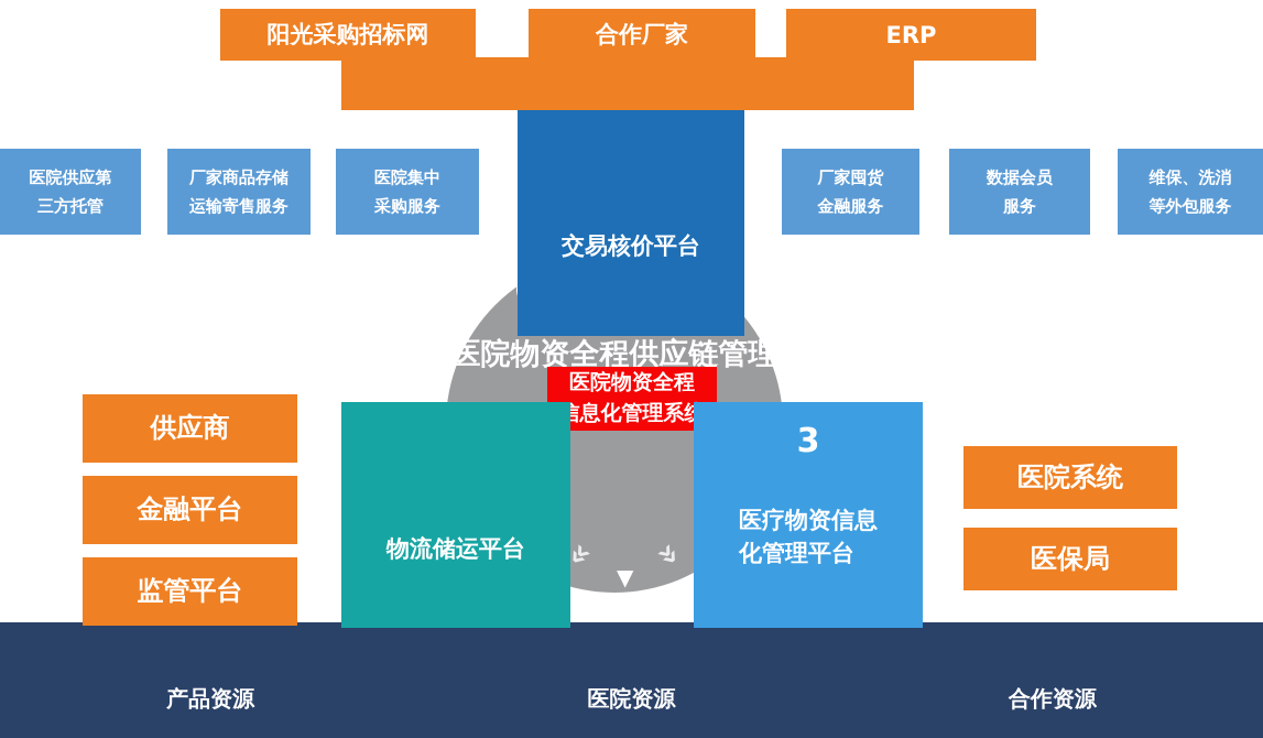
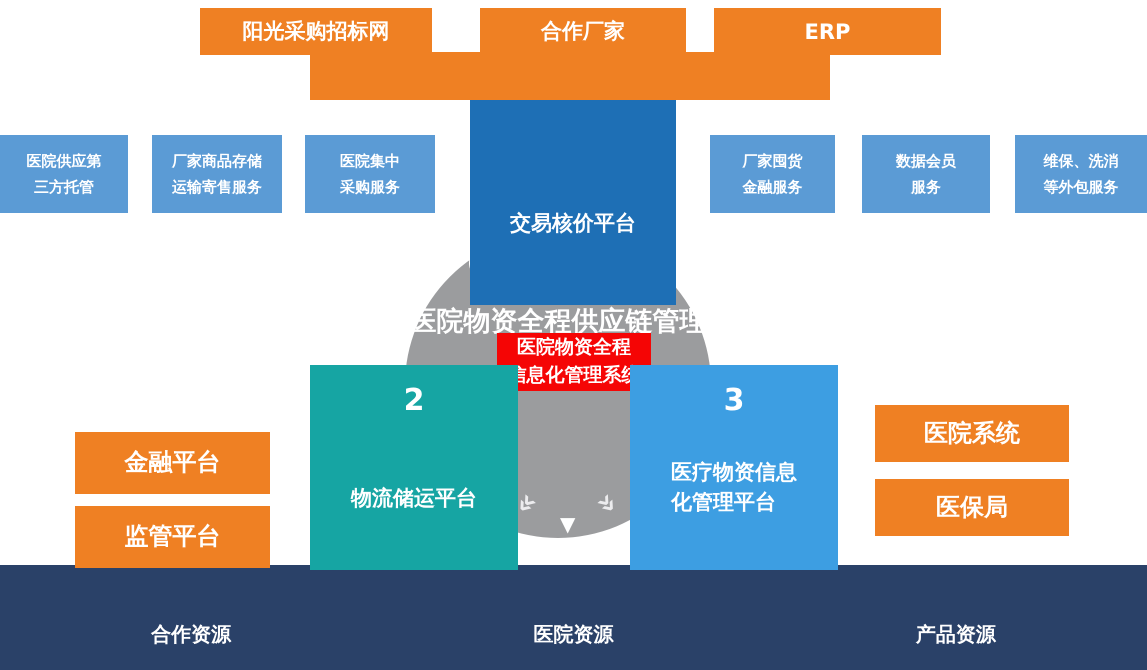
  阳光采购招标网
  合作厂家
  ERP
  医院供应第
  三方托管
  厂家商品存储
  运输寄售服务
  医院集中
  采购服务
  厂家囤货
  金融服务
  数据会员
  服务
  维保、洗消
  等外包服务
  医院物资全程供应链管理
  医院物资全程
  息化管理系
  ▼
  交易核价平台
+ 2
  物流储运平台
  3
  医疗物资信息
  化管理平台
- 供应商
  金融平台
  监管平台
  医院系统
  医保局
- 产品资源
+ 合作资源
  医院资源
- 合作资源
+ 产品资源
